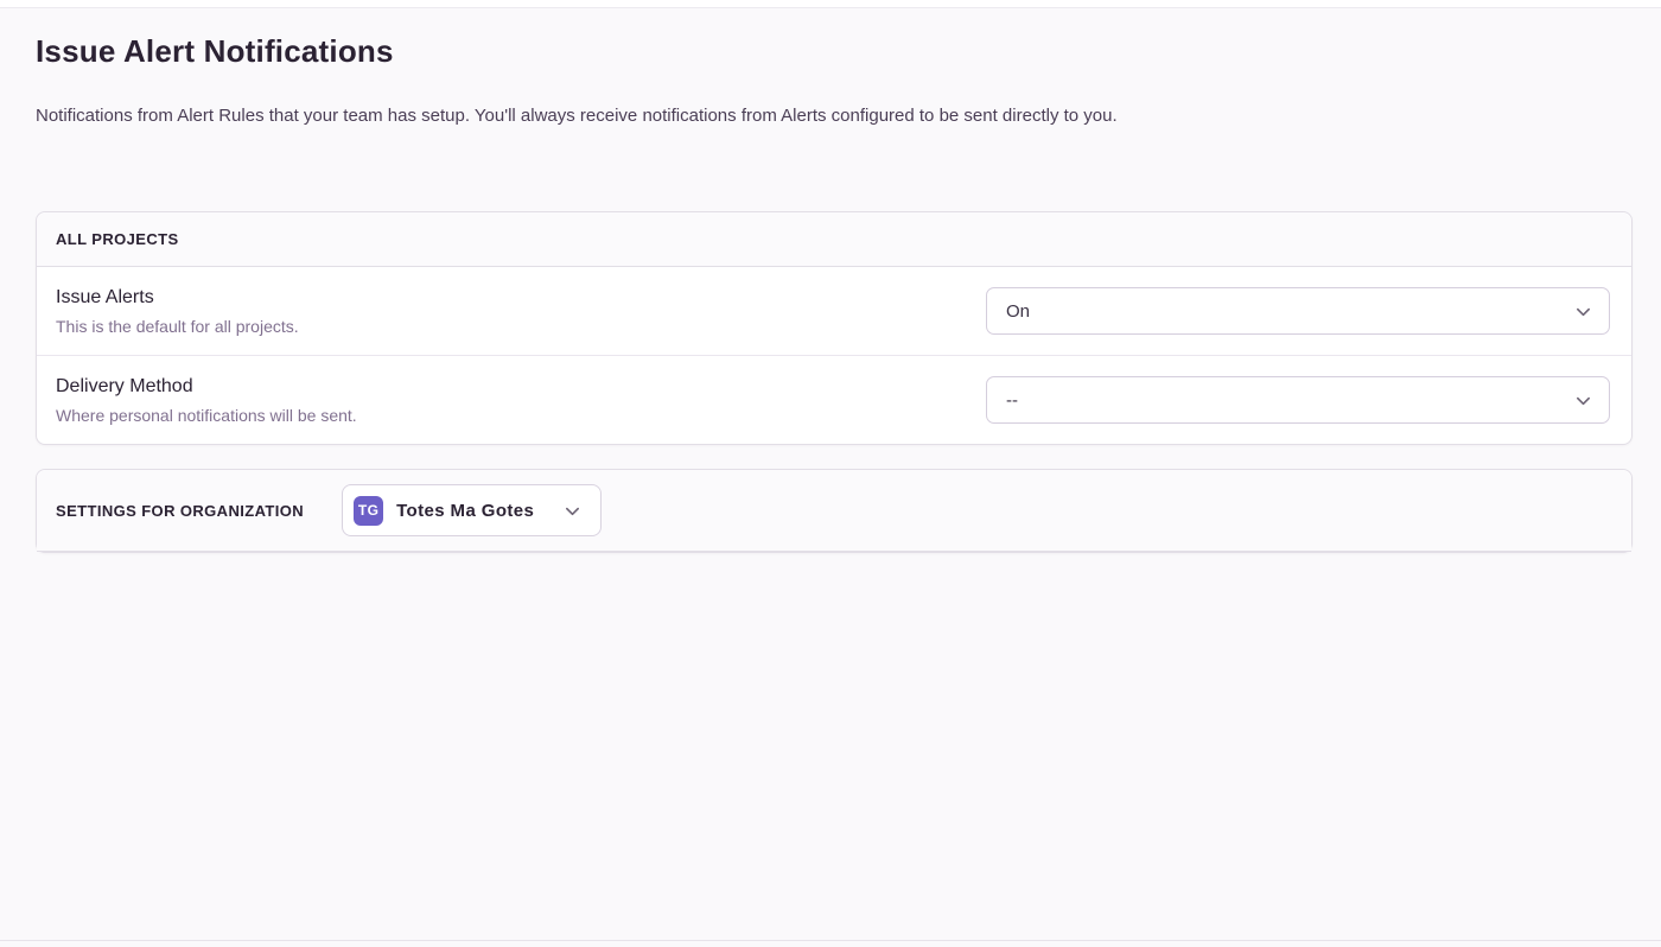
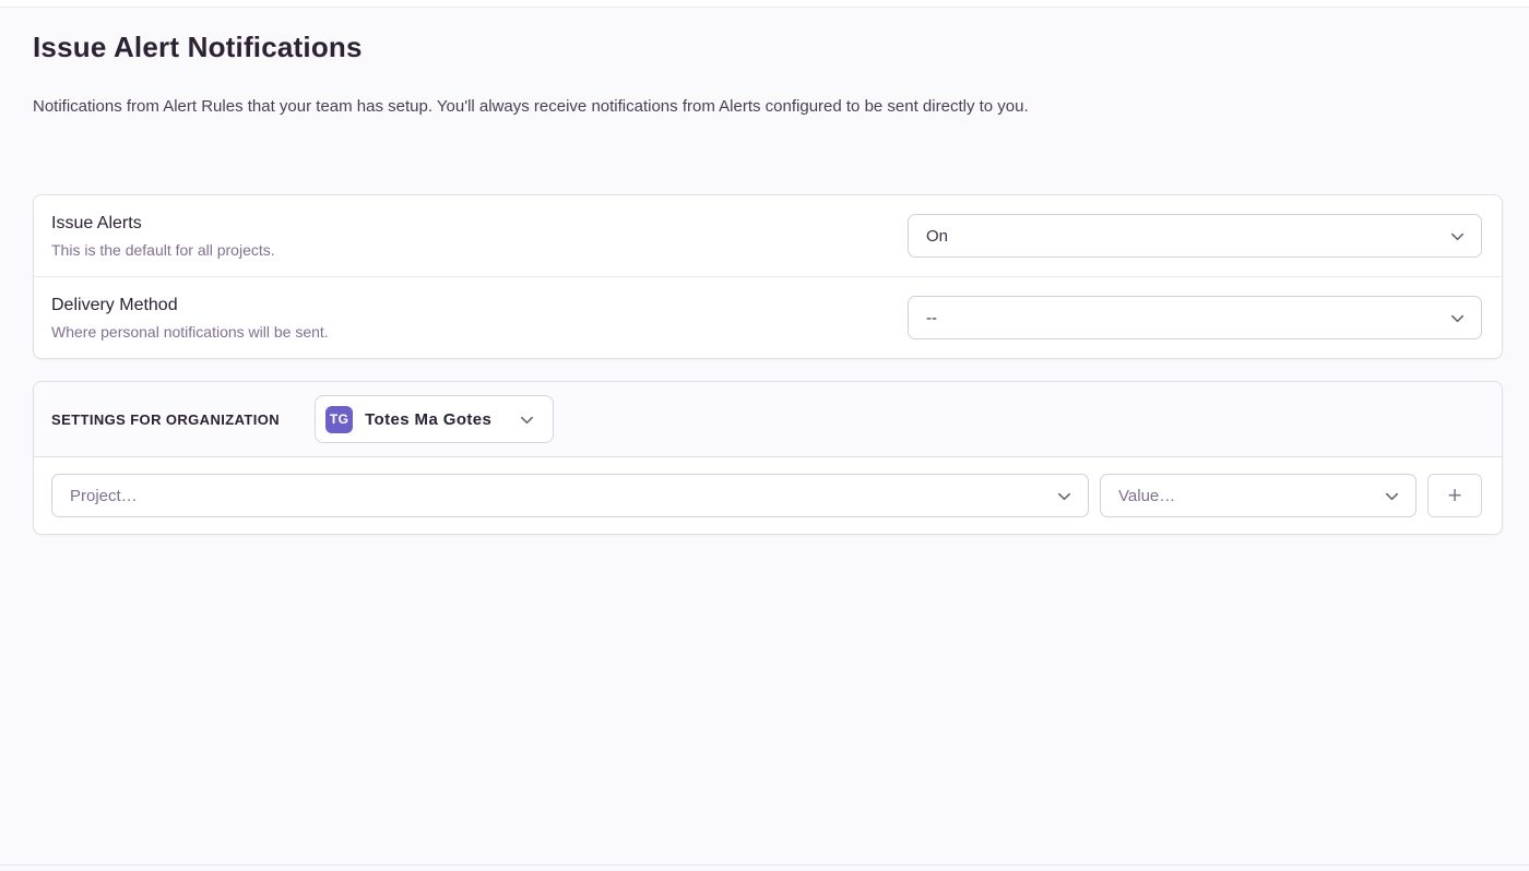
  Issue Alert Notifications
  Notifications from Alert Rules that your team has setup. You'll always receive notifications from Alerts configured to be sent directly to you.
- ALL PROJECTS
  Issue Alerts
  This is the default for all projects.
  On
  Delivery Method
  Where personal notifications will be sent.
  --
  SETTINGS FOR ORGANIZATION
  TG
  Totes Ma Gotes
+ Project…
+ Value…
+ +
